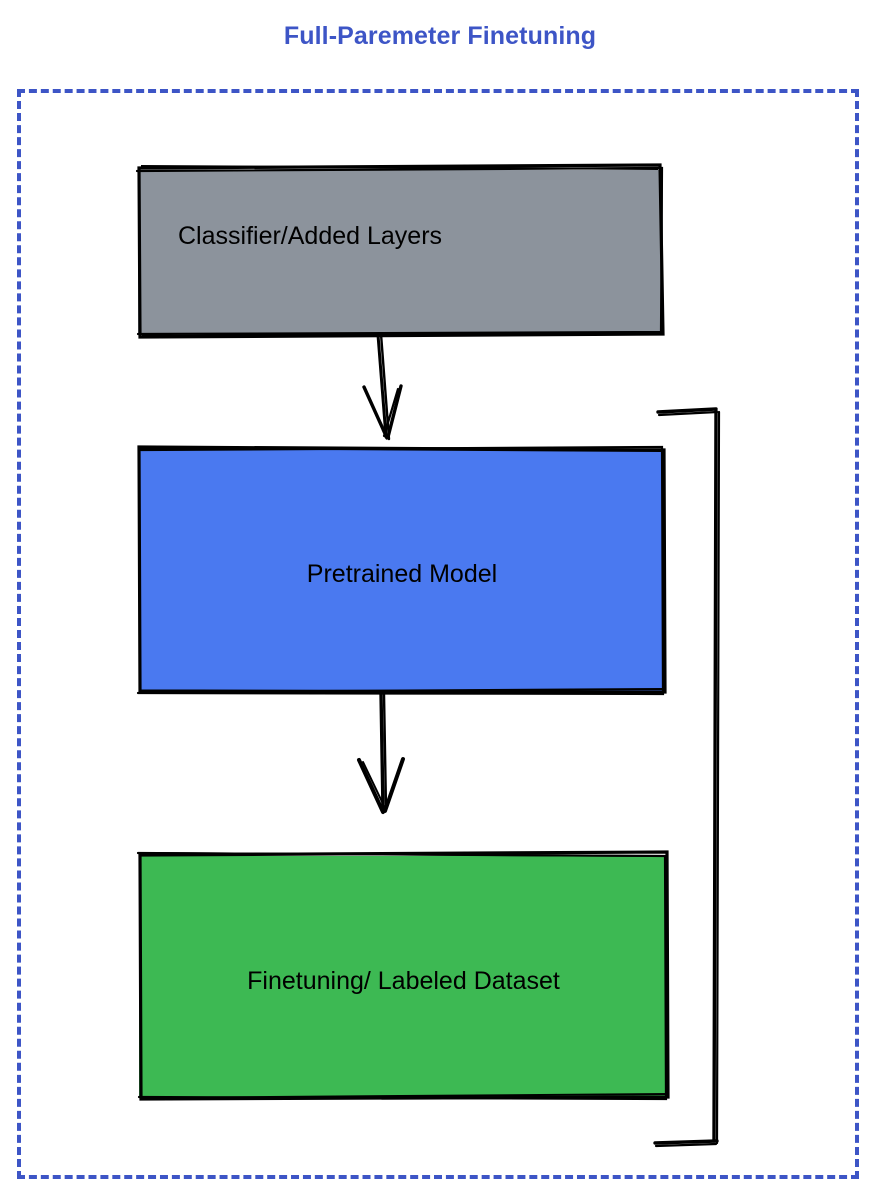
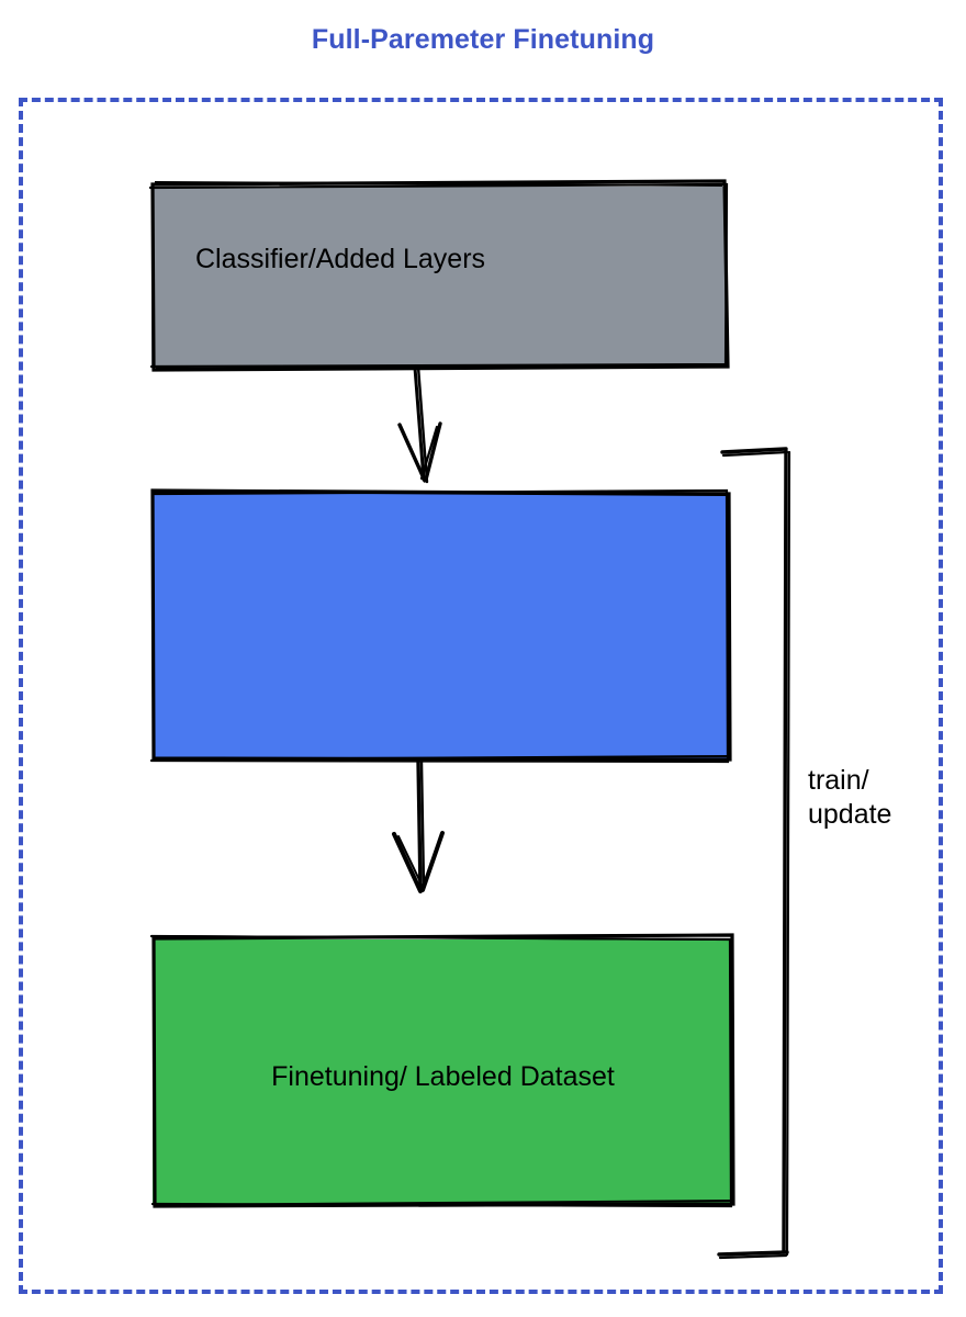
  Full-Paremeter Finetuning
  Classifier/Added Layers
- Pretrained Model
  Finetuning/ Labeled Dataset
+ train/
+ update
